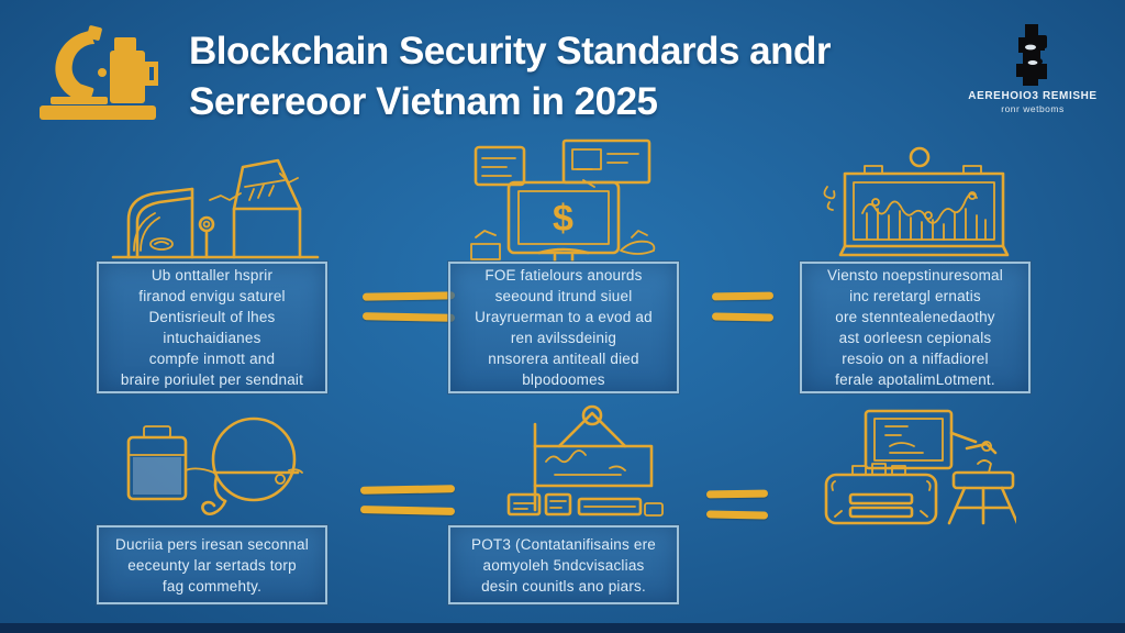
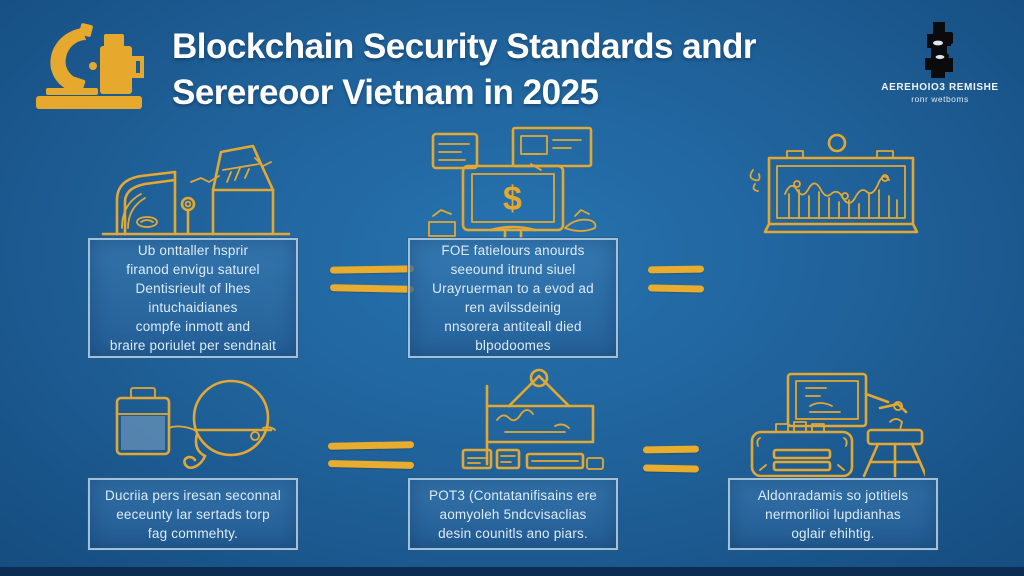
  Blockchain Security Standards andr
  Serereoor Vietnam in 2025
  AEREHOIO3 REMISHE
  ronr wetboms
  $
  Ub onttaller hsprir
  firanod envigu saturel
  Dentisrieult of lhes
  intuchaidianes
  compfe inmott and
  braire poriulet per sendnait
  FOE fatielours anourds
  seeound itrund siuel
  Urayruerman to a evod ad
  ren avilssdeinig
  nnsorera antiteall died
  blpodoomes
- Viensto noepstinuresomal
- inc reretargl ernatis
- ore stenntealenedaothy
- ast oorleesn cepionals
- resoio on a niffadiorel
- ferale apotalimLotment.
  Ducriia pers iresan seconnal
  eeceunty lar sertads torp
  fag commehty.
  POT3 (Contatanifisains ere
  aomyoleh 5ndcvisaclias
  desin counitls ano piars.
+ Aldonradamis so jotitiels
+ nermorilioi lupdianhas
+ oglair ehihtig.
